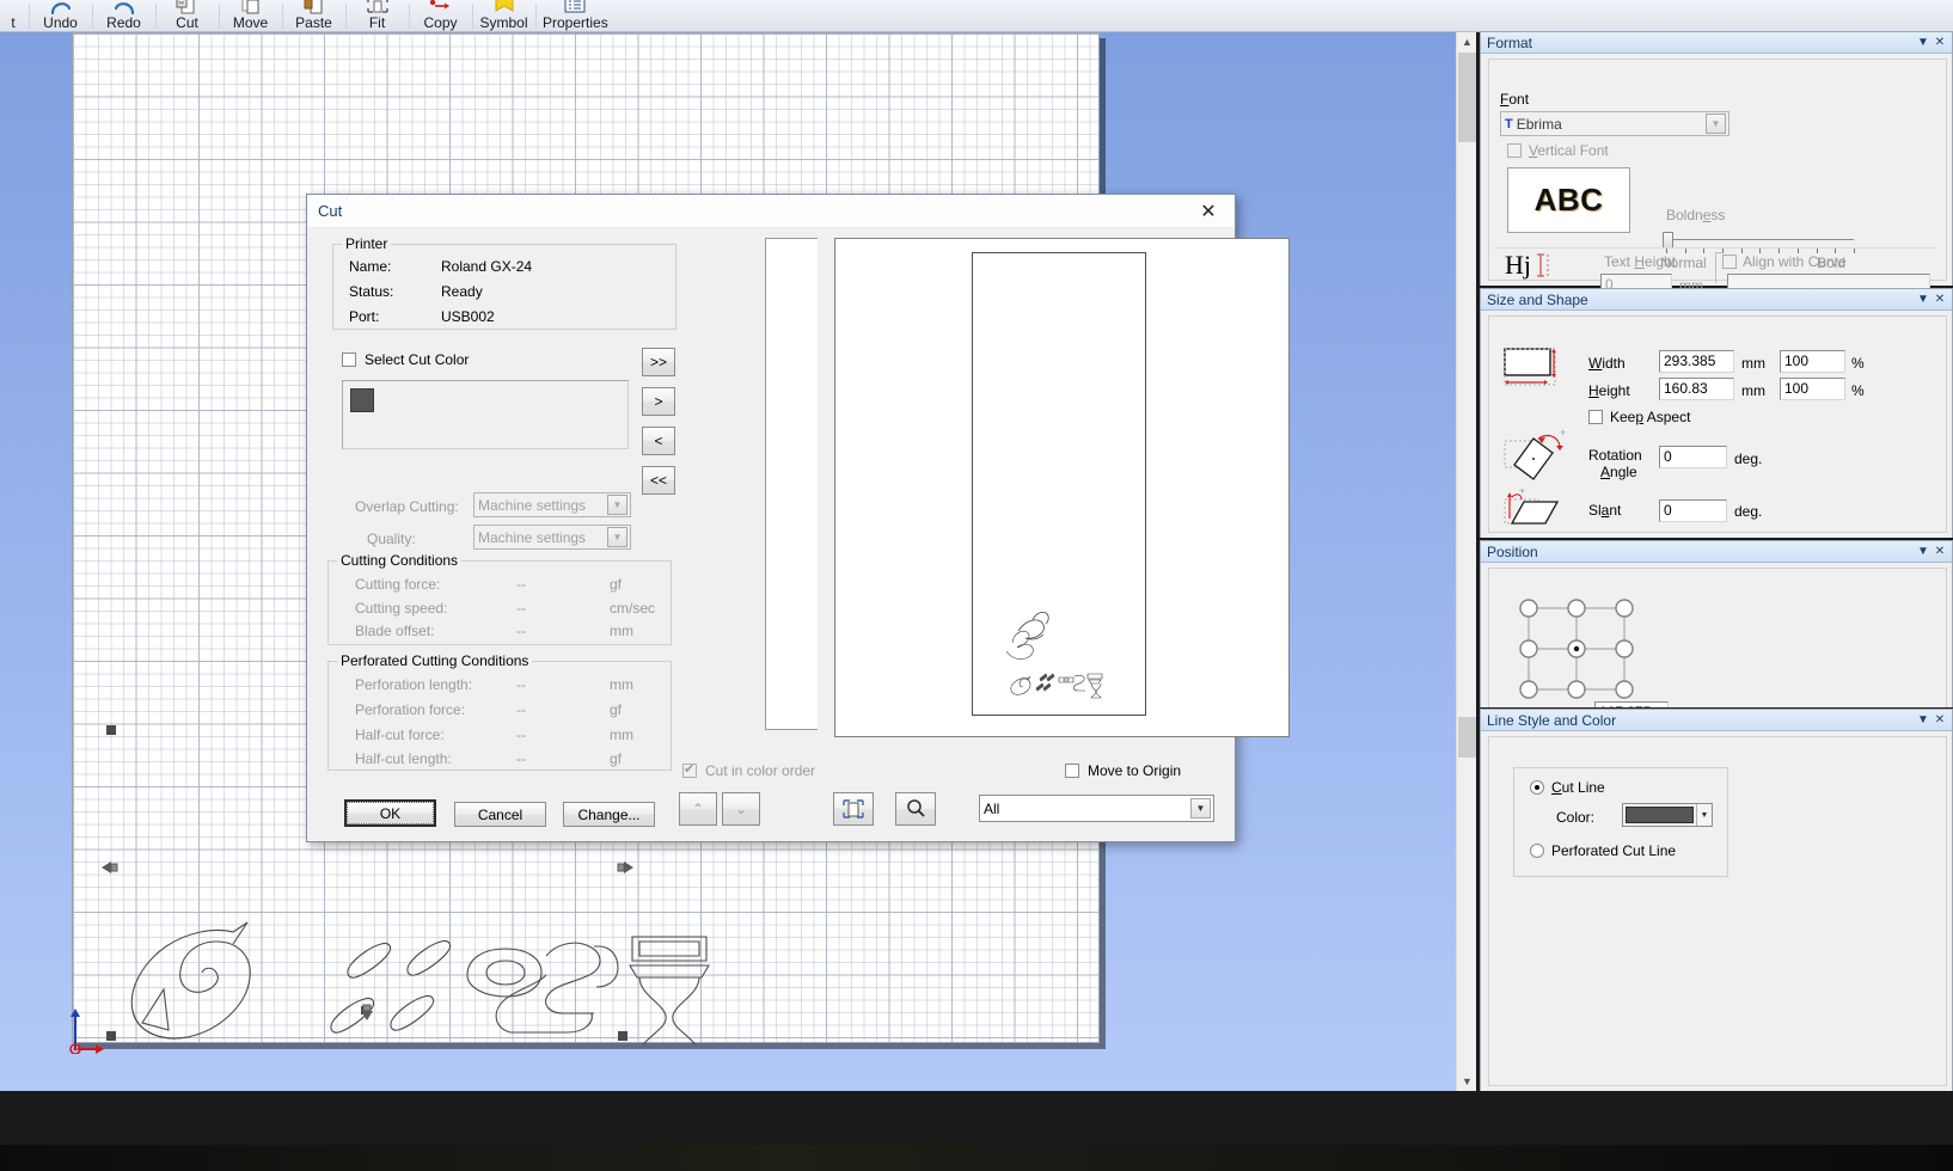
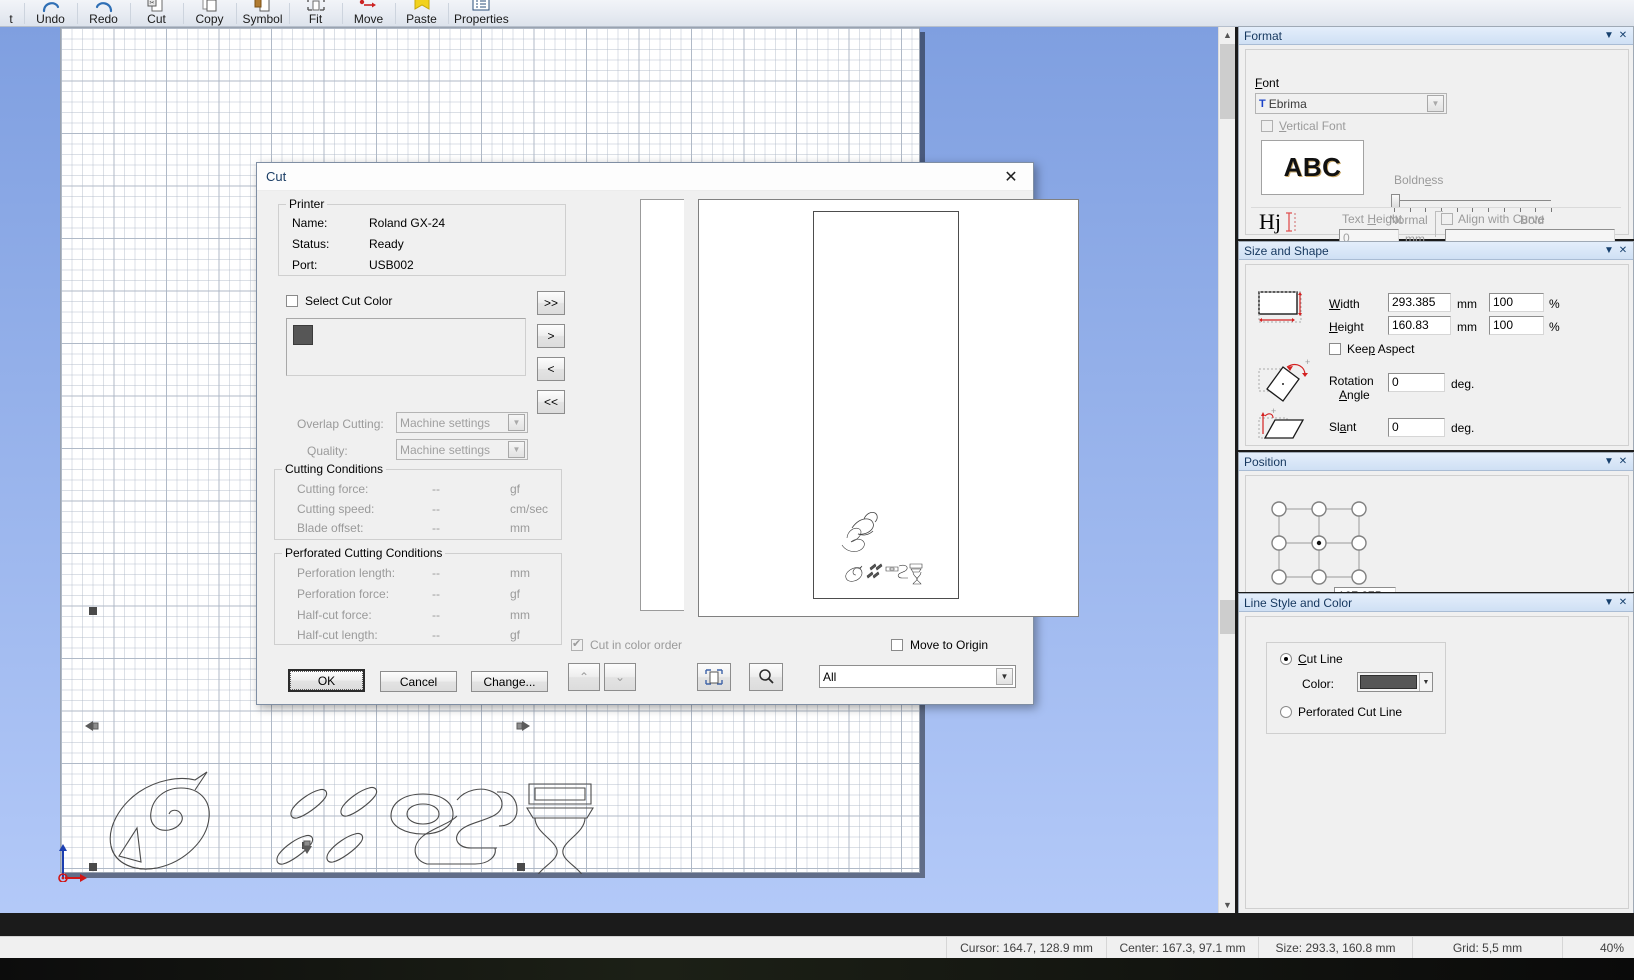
  t
  Undo
  Redo
  Cut
- Move
+ Copy
- Paste
+ Symbol
  Fit
- Copy
+ Move
- Symbol
+ Paste
  Properties
  ▲
  ▼
  Format
  ▼
  ✕
  Font
  T
  Ebrima
  ▼
  Vertical Font
  ABC
  Boldness
  Normal
  Bold
  Hj
  Text Height
  0
  mm
  Align with Curve
  Size and Shape
  ▼
  ✕
  Width
  293.385
  mm
  100
  %
  Height
  160.83
  mm
  100
  %
  Keep Aspect
  +
  Rotation
  Angle
  0
  deg.
  +
  Slant
  0
  deg.
  Position
  ▼
  ✕
  Line Style and Color
  ▼
  ✕
  Cut Line
  Color:
  Perforated Cut Line
  Cut
  ✕
  Printer
  Name:
  Roland GX-24
  Status:
  Ready
  Port:
  USB002
  Select Cut Color
  >>
  >
  <
  <<
  Overlap Cutting:
  Machine settings
  ▼
  Quality:
  Machine settings
  ▼
  Cutting Conditions
  Cutting force:
  --
  gf
  Cutting speed:
  --
  cm/sec
  Blade offset:
  --
  mm
  Perforated Cutting Conditions
  Perforation length:
  --
  mm
  Perforation force:
  --
  gf
  Half-cut force:
  --
  mm
  Half-cut length:
  --
  gf
  Cut in color order
  Move to Origin
  ⌃
  ⌄
  All
  ▼
  OK
  Cancel
  Change...
+ Cursor: 164.7, 128.9 mm
+ Center: 167.3, 97.1 mm
+ Size: 293.3, 160.8 mm
+ Grid: 5,5 mm
+ 40%
